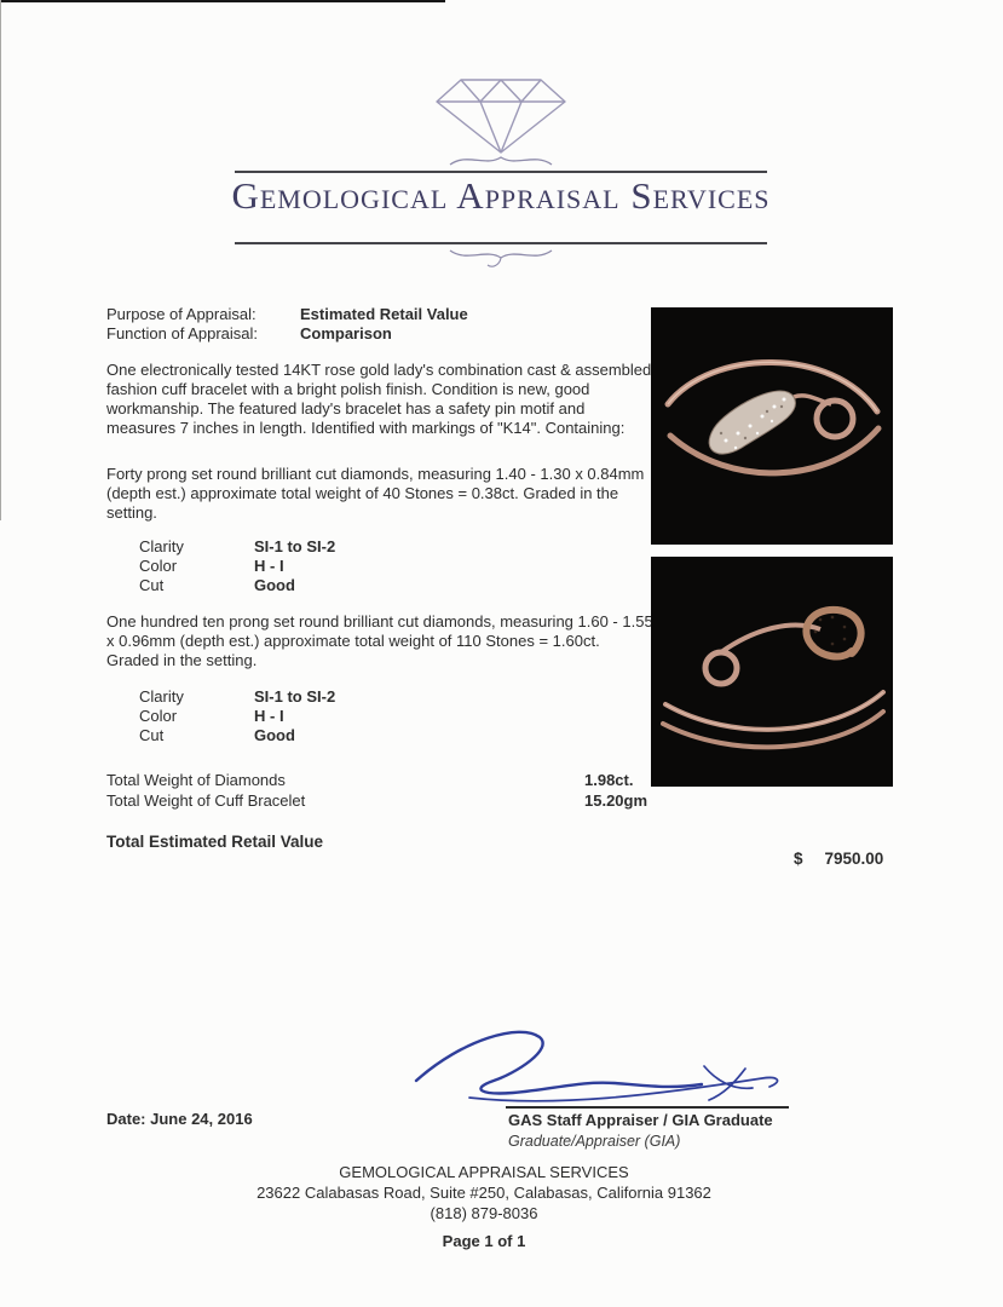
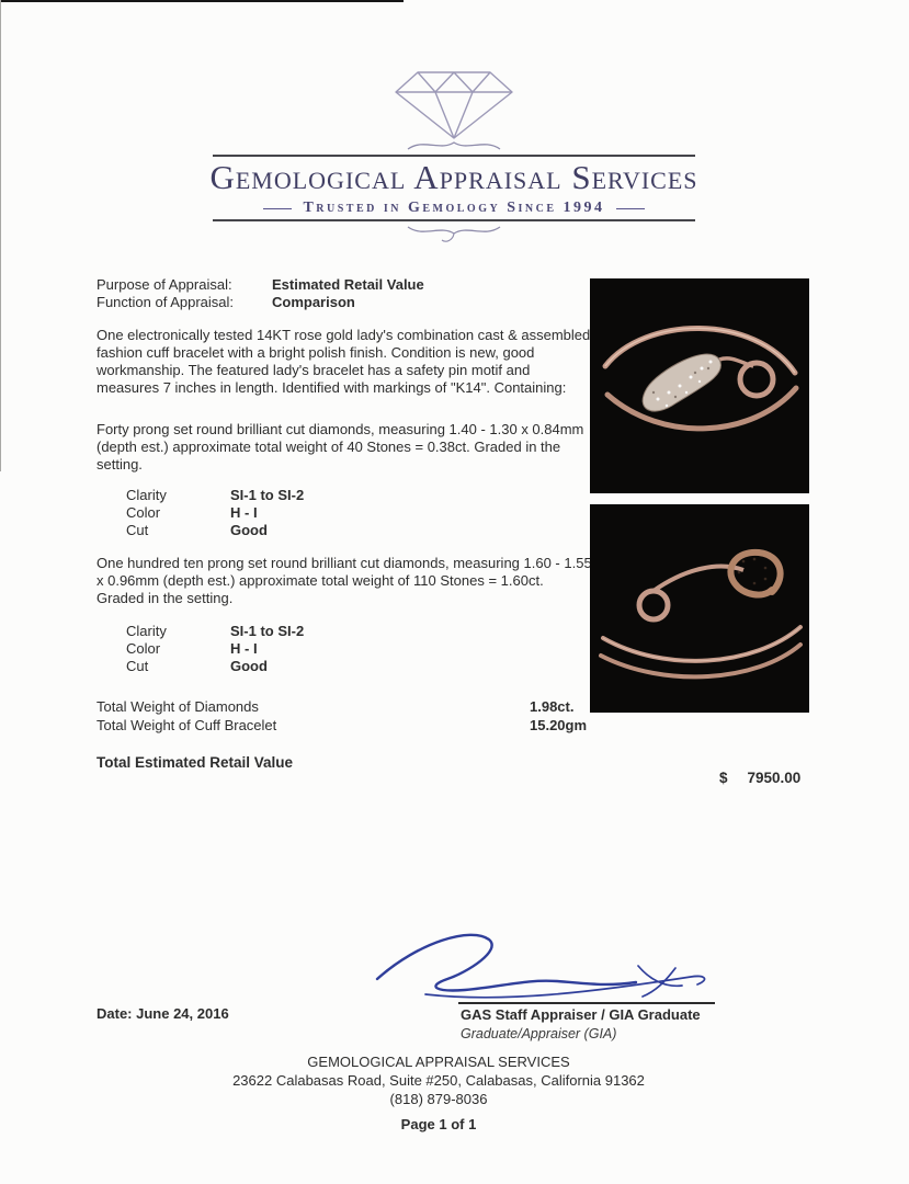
  Gemological Appraisal Services
+ Trusted in Gemology Since 1994
  Purpose of Appraisal:
  Estimated Retail Value
  Function of Appraisal:
  Comparison
  One electronically tested 14KT rose gold lady's combination cast & assembled fashion cuff bracelet with a bright polish finish. Condition is new, good workmanship. The featured lady's bracelet has a safety pin motif and measures 7 inches in length. Identified with markings of "K14". Containing:
  Forty prong set round brilliant cut diamonds, measuring 1.40 - 1.30 x 0.84mm (depth est.) approximate total weight of 40 Stones = 0.38ct. Graded in the setting.
  Clarity
  SI-1 to SI-2
  Color
  H - I
  Cut
  Good
  One hundred ten prong set round brilliant cut diamonds, measuring 1.60 - 1.55 x 0.96mm (depth est.) approximate total weight of 110 Stones = 1.60ct. Graded in the setting.
  Clarity
  SI-1 to SI-2
  Color
  H - I
  Cut
  Good
  Total Weight of Diamonds
  1.98ct.
  Total Weight of Cuff Bracelet
  15.20gm
  Total Estimated Retail Value
  $ 7950.00
  Date: June 24, 2016
  GAS Staff Appraiser / GIA Graduate
  Graduate/Appraiser (GIA)
  GEMOLOGICAL APPRAISAL SERVICES
  23622 Calabasas Road, Suite #250, Calabasas, California 91362
  (818) 879-8036
  Page 1 of 1
